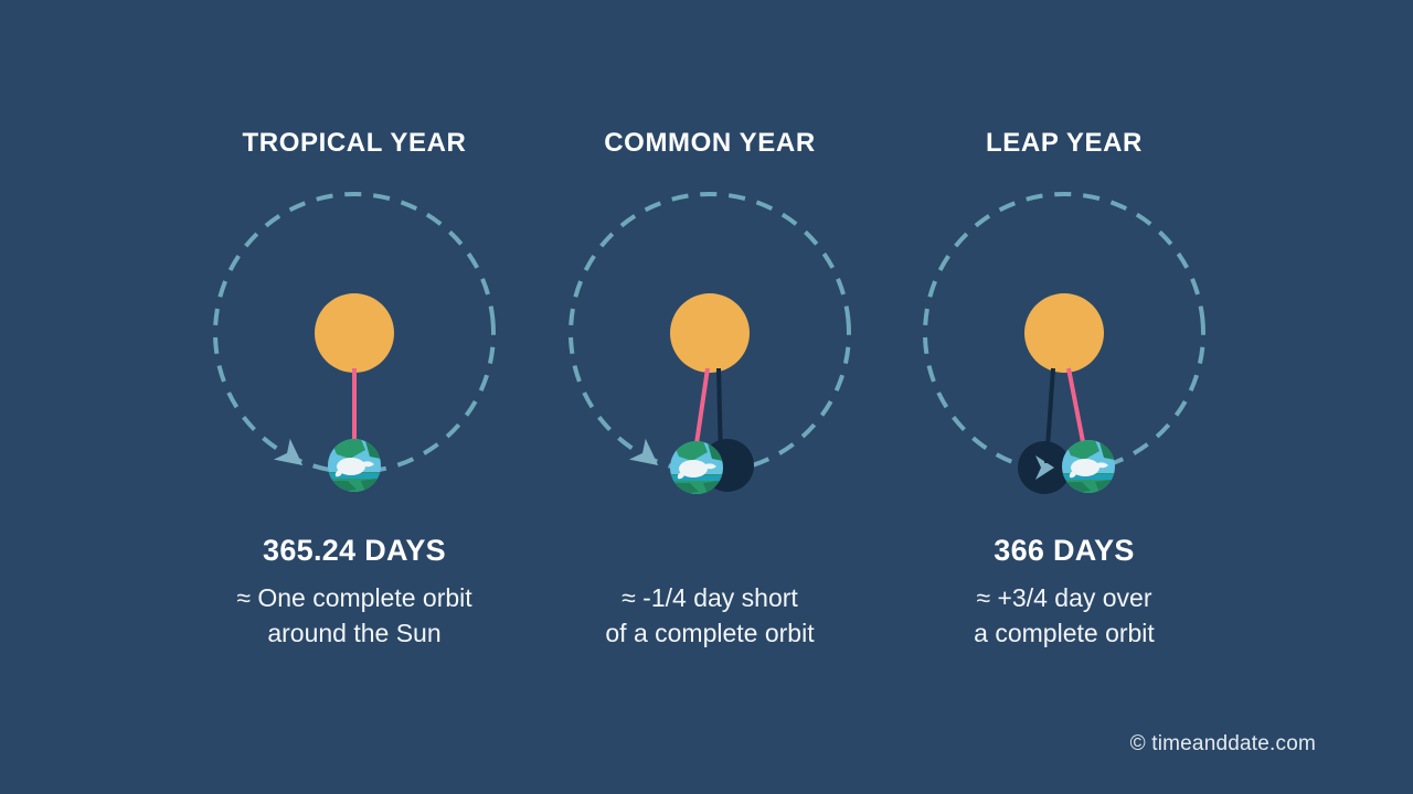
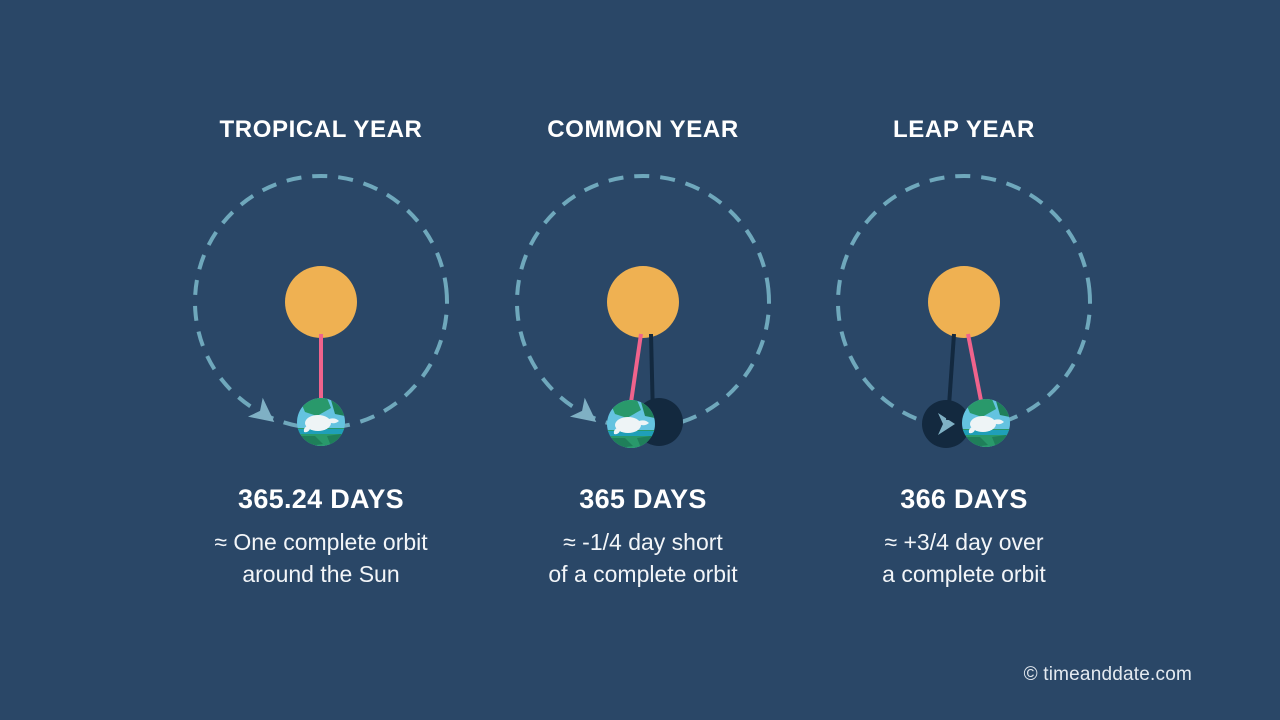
  TROPICAL YEAR
  365.24 DAYS
  ≈ One complete orbit
  around the Sun
  COMMON YEAR
+ 365 DAYS
  ≈ -1/4 day short
  of a complete orbit
  LEAP YEAR
  366 DAYS
  ≈ +3/4 day over
  a complete orbit
  © timeanddate.com
